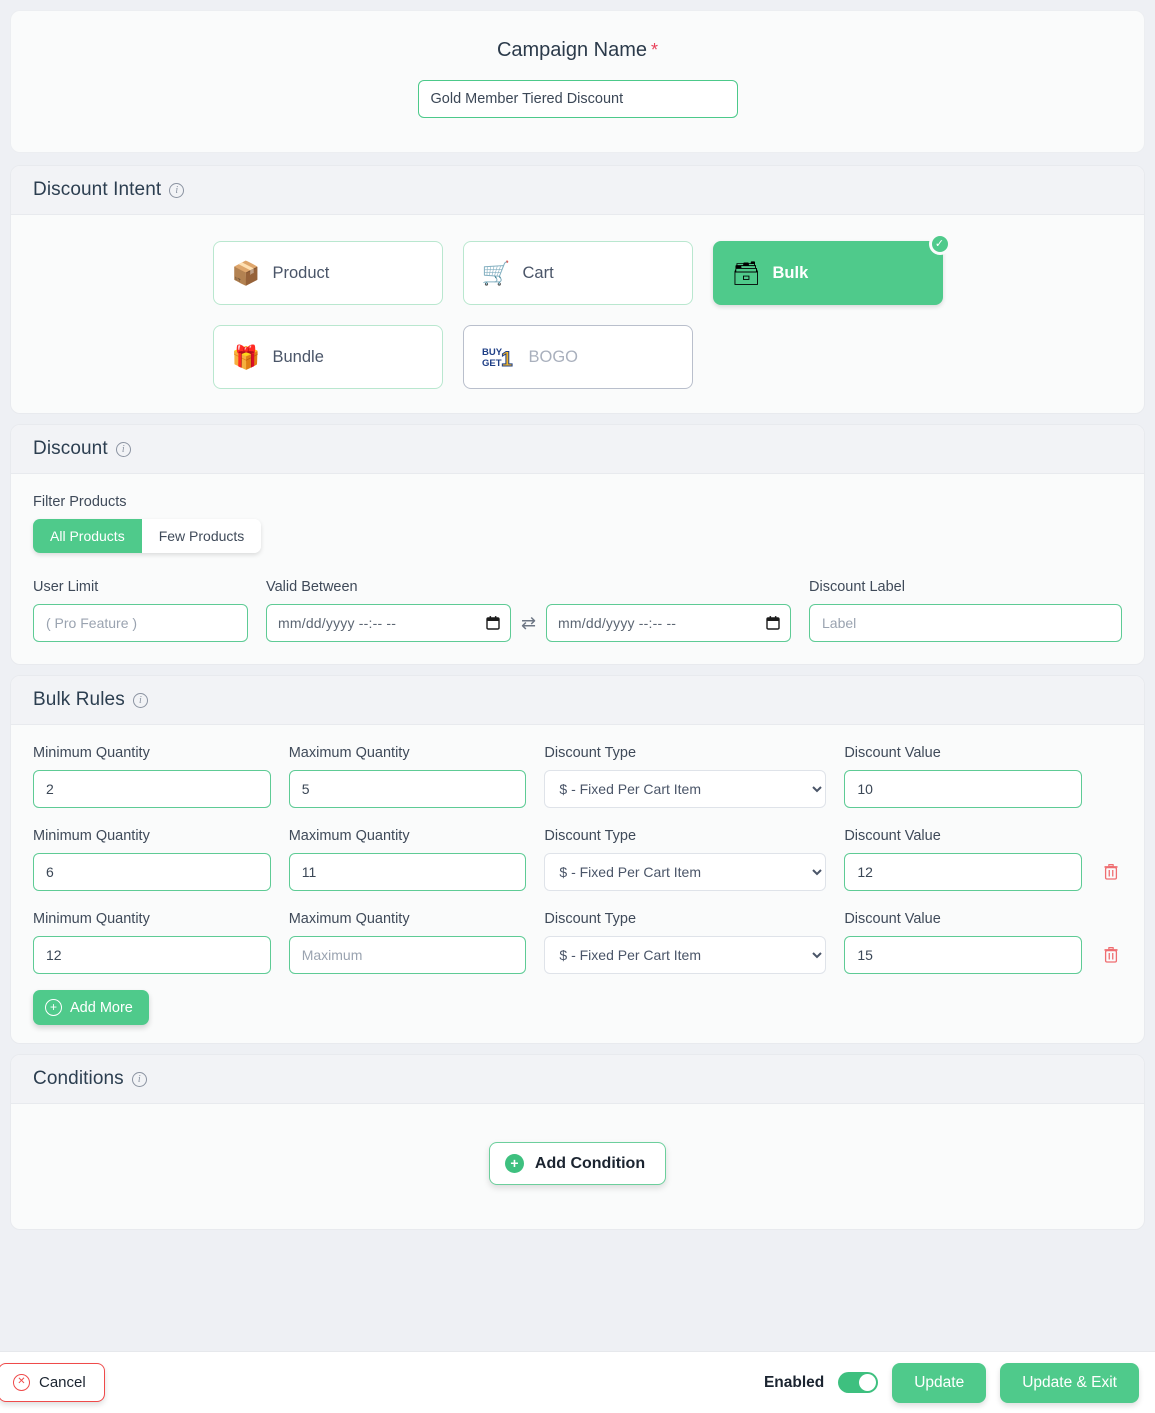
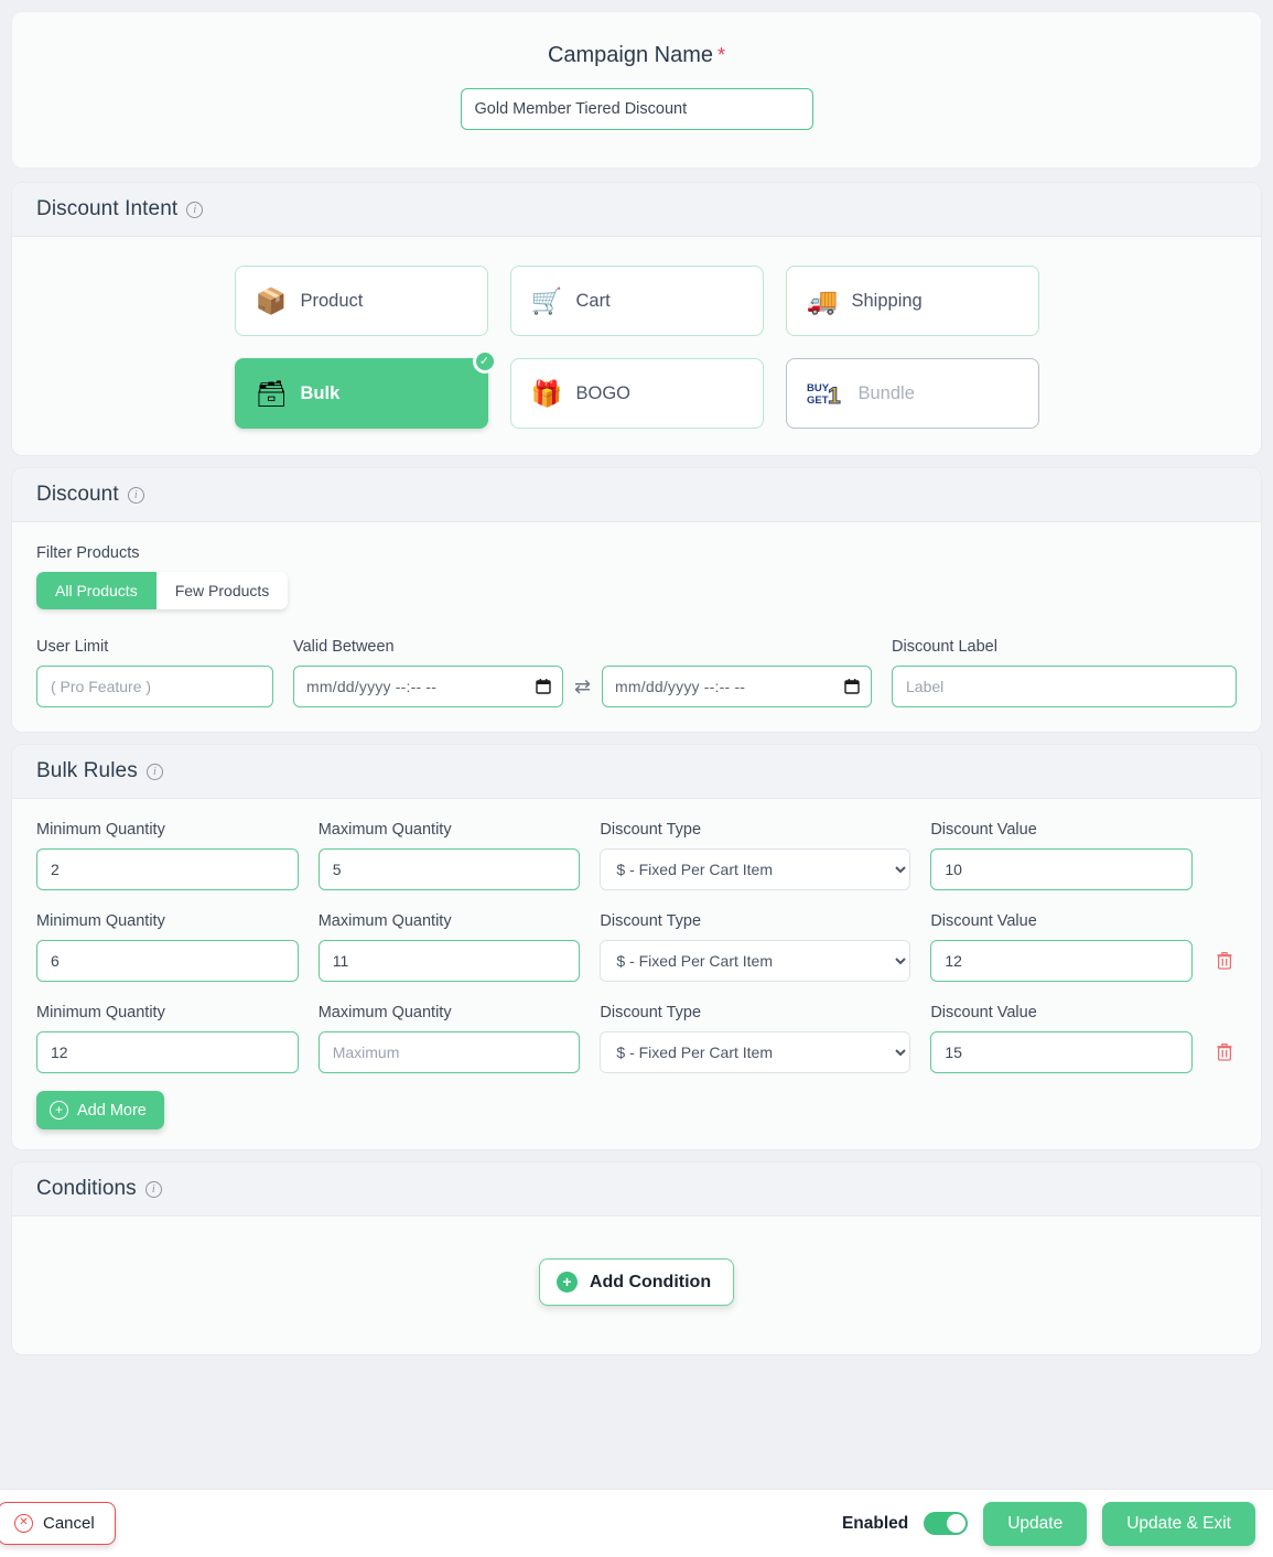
  Campaign Name *
  Gold Member Tiered Discount
  Discount Intent
  i
  📦
  Product
  🛒
  Cart
+ 🚚
+ Shipping
  ✓
  🗃
  Bulk
  🎁
- Bundle
+ BOGO
  BUY
  GET
  1
- BOGO
+ Bundle
  Discount
  i
  Filter Products
  All Products
  Few Products
  User Limit
  ( Pro Feature )
  Valid Between
  mm/dd/yyyy --:-- --
  ⇄
  mm/dd/yyyy --:-- --
  Discount Label
  Label
  Bulk Rules
  i
  Minimum Quantity
  2
  Maximum Quantity
  5
  Discount Type
  $ - Fixed Per Cart Item
  Discount Value
  10
  Minimum Quantity
  6
  Maximum Quantity
  11
  Discount Type
  $ - Fixed Per Cart Item
  Discount Value
  12
  Minimum Quantity
  12
  Maximum Quantity
  Maximum
  Discount Type
  $ - Fixed Per Cart Item
  Discount Value
  15
  +
  Add More
  Conditions
  i
  +
  Add Condition
  ✕
  Cancel
  Enabled
  Update
  Update & Exit
